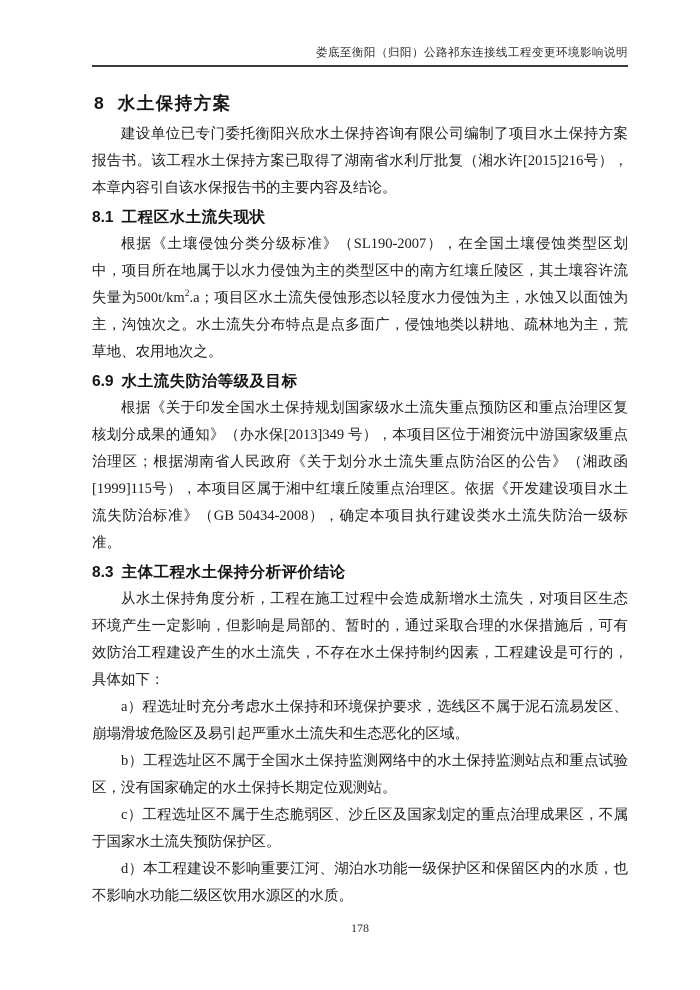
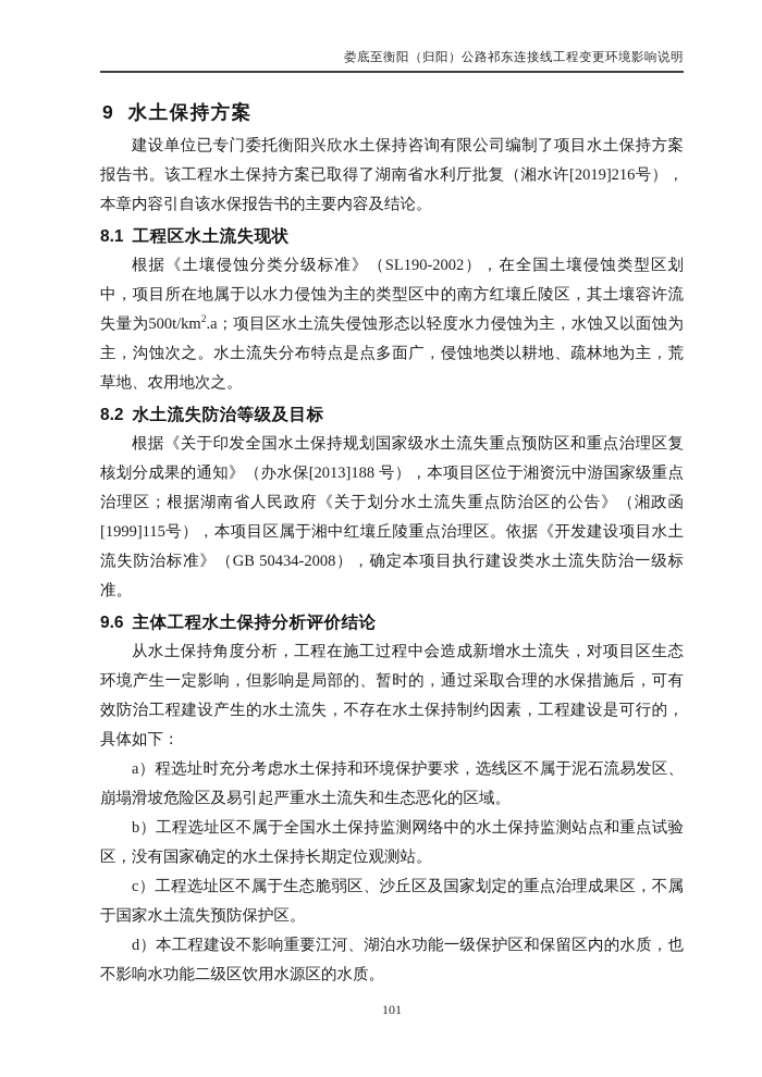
  娄底至衡阳（归阳）公路祁东连接线工程变更环境影响说明
- 8 水土保持方案
+ 9 水土保持方案
- 建设单位已专门委托衡阳兴欣水土保持咨询有限公司编制了项目水土保持方案报告书。该工程水土保持方案已取得了湖南省水利厅批复（湘水许[2015]216号），本章内容引自该水保报告书的主要内容及结论。
+ 建设单位已专门委托衡阳兴欣水土保持咨询有限公司编制了项目水土保持方案报告书。该工程水土保持方案已取得了湖南省水利厅批复（湘水许[2019]216号），本章内容引自该水保报告书的主要内容及结论。
  8.1 工程区水土流失现状
- 根据《土壤侵蚀分类分级标准》（SL190-2007），在全国土壤侵蚀类型区划中，项目所在地属于以水力侵蚀为主的类型区中的南方红壤丘陵区，其土壤容许流失量为500t/km2.a；项目区水土流失侵蚀形态以轻度水力侵蚀为主，水蚀又以面蚀为主，沟蚀次之。水土流失分布特点是点多面广，侵蚀地类以耕地、疏林地为主，荒草地、农用地次之。
+ 根据《土壤侵蚀分类分级标准》（SL190-2002），在全国土壤侵蚀类型区划中，项目所在地属于以水力侵蚀为主的类型区中的南方红壤丘陵区，其土壤容许流失量为500t/km2.a；项目区水土流失侵蚀形态以轻度水力侵蚀为主，水蚀又以面蚀为主，沟蚀次之。水土流失分布特点是点多面广，侵蚀地类以耕地、疏林地为主，荒草地、农用地次之。
- 6.9 水土流失防治等级及目标
+ 8.2 水土流失防治等级及目标
- 根据《关于印发全国水土保持规划国家级水土流失重点预防区和重点治理区复核划分成果的通知》（办水保[2013]349 号），本项目区位于湘资沅中游国家级重点治理区；根据湖南省人民政府《关于划分水土流失重点防治区的公告》（湘政函[1999]115号），本项目区属于湘中红壤丘陵重点治理区。依据《开发建设项目水土流失防治标准》（GB 50434-2008），确定本项目执行建设类水土流失防治一级标准。
+ 根据《关于印发全国水土保持规划国家级水土流失重点预防区和重点治理区复核划分成果的通知》（办水保[2013]188 号），本项目区位于湘资沅中游国家级重点治理区；根据湖南省人民政府《关于划分水土流失重点防治区的公告》（湘政函[1999]115号），本项目区属于湘中红壤丘陵重点治理区。依据《开发建设项目水土流失防治标准》（GB 50434-2008），确定本项目执行建设类水土流失防治一级标准。
- 8.3 主体工程水土保持分析评价结论
+ 9.6 主体工程水土保持分析评价结论
  从水土保持角度分析，工程在施工过程中会造成新增水土流失，对项目区生态环境产生一定影响，但影响是局部的、暂时的，通过采取合理的水保措施后，可有效防治工程建设产生的水土流失，不存在水土保持制约因素，工程建设是可行的，具体如下：
  a）程选址时充分考虑水土保持和环境保护要求，选线区不属于泥石流易发区、崩塌滑坡危险区及易引起严重水土流失和生态恶化的区域。
  b）工程选址区不属于全国水土保持监测网络中的水土保持监测站点和重点试验区，没有国家确定的水土保持长期定位观测站。
  c）工程选址区不属于生态脆弱区、沙丘区及国家划定的重点治理成果区，不属于国家水土流失预防保护区。
  d）本工程建设不影响重要江河、湖泊水功能一级保护区和保留区内的水质，也不影响水功能二级区饮用水源区的水质。
- 178
+ 101
